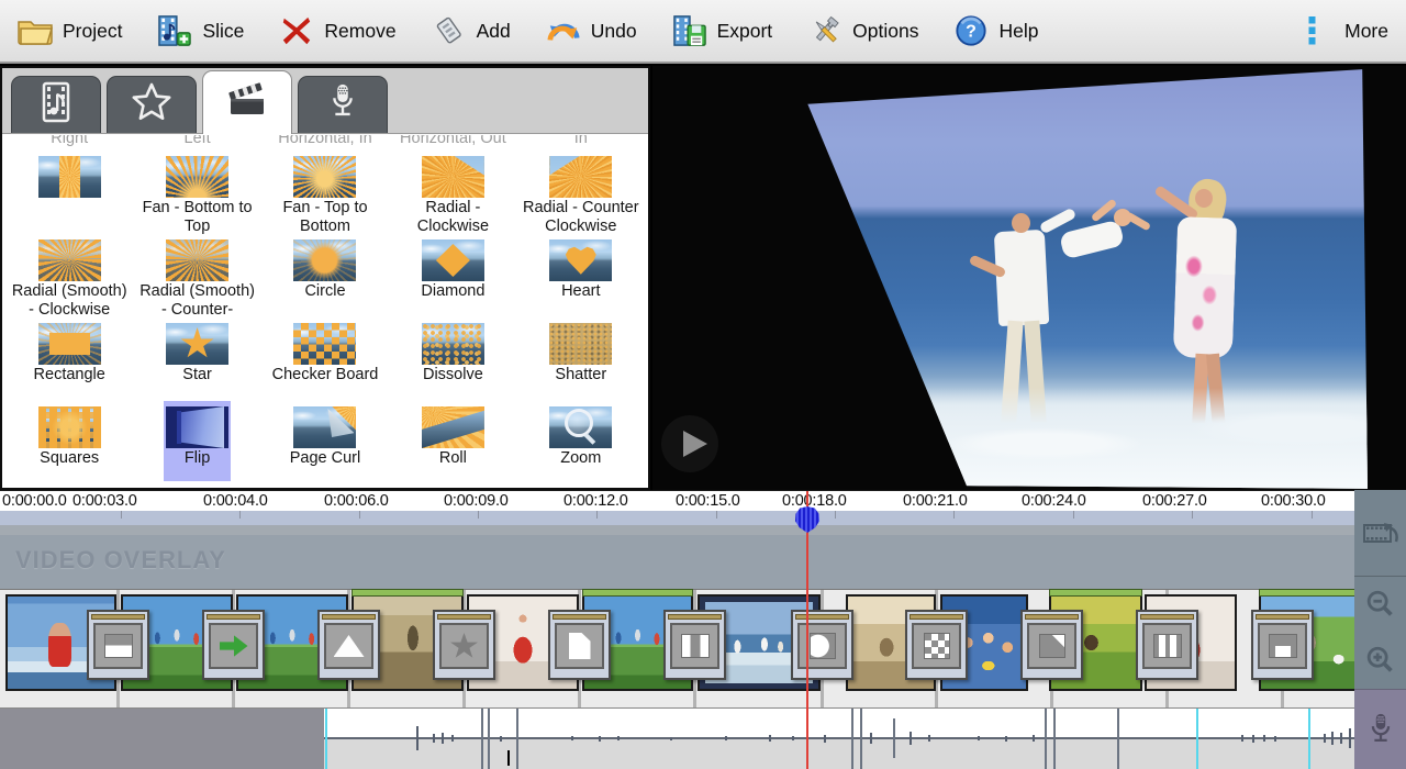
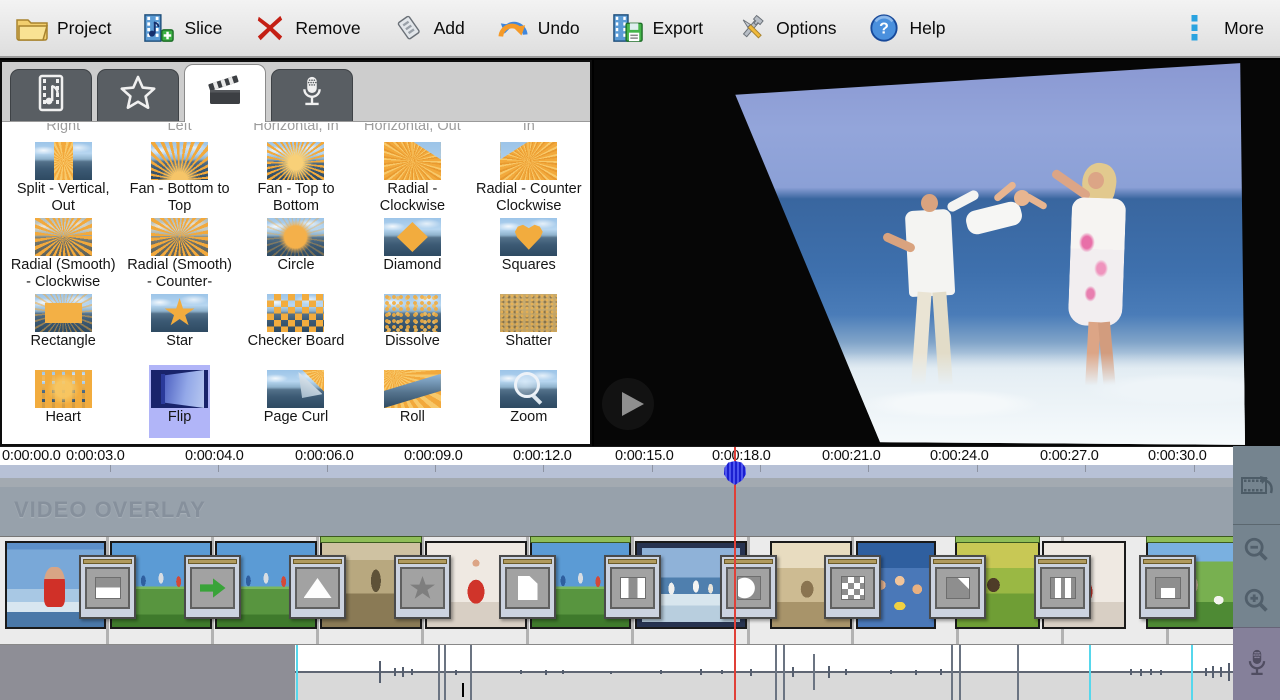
  Project
  Slice
  Remove
  Add
  Undo
  Export
  Options
  ?
  Help
  More
  Right
  Left
  Horizontal, In
  Horizontal, Out
  In
+ Split - Vertical, Out
  Fan - Bottom to Top
  Fan - Top to Bottom
  Radial - Clockwise
  Radial - Counter Clockwise
  Radial (Smooth) - Clockwise
  Radial (Smooth) - Counter-
  Circle
  Diamond
- Heart
+ Squares
  Rectangle
  Star
  Checker Board
  Dissolve
  Shatter
- Squares
+ Heart
  Flip
  Page Curl
  Roll
  Zoom
  0:00:00.0
  0:00:03.0
  0:00:04.0
  0:00:06.0
  0:00:09.0
  0:00:12.0
  0:00:15.0
  0:0:18.0
  0:00:21.0
  0:00:24.0
  0:00:27.0
  0:00:30.0
  VIDEO OVERLAY
